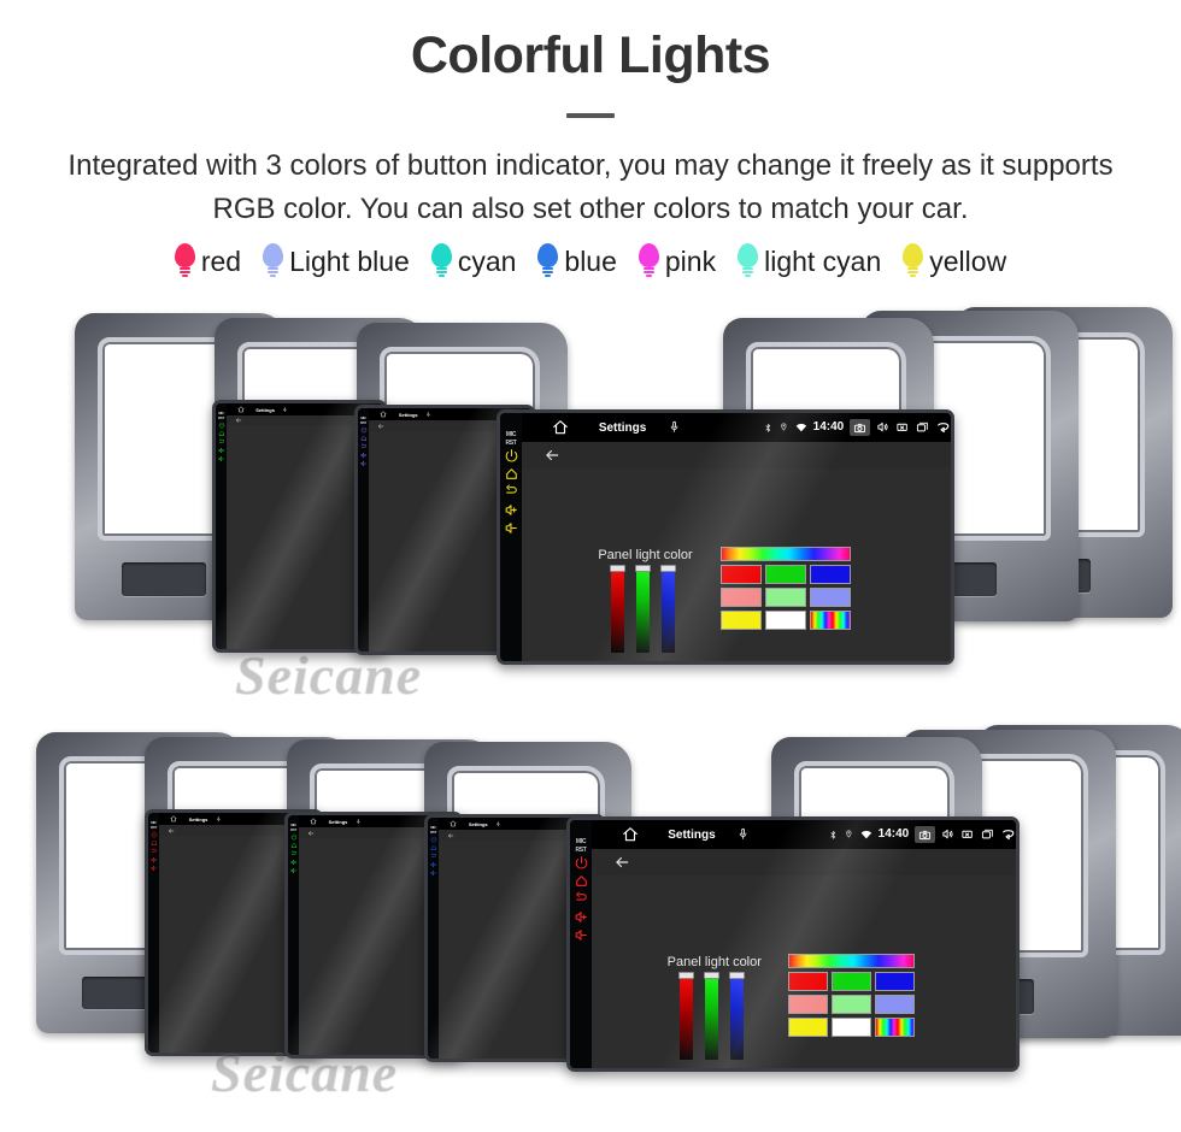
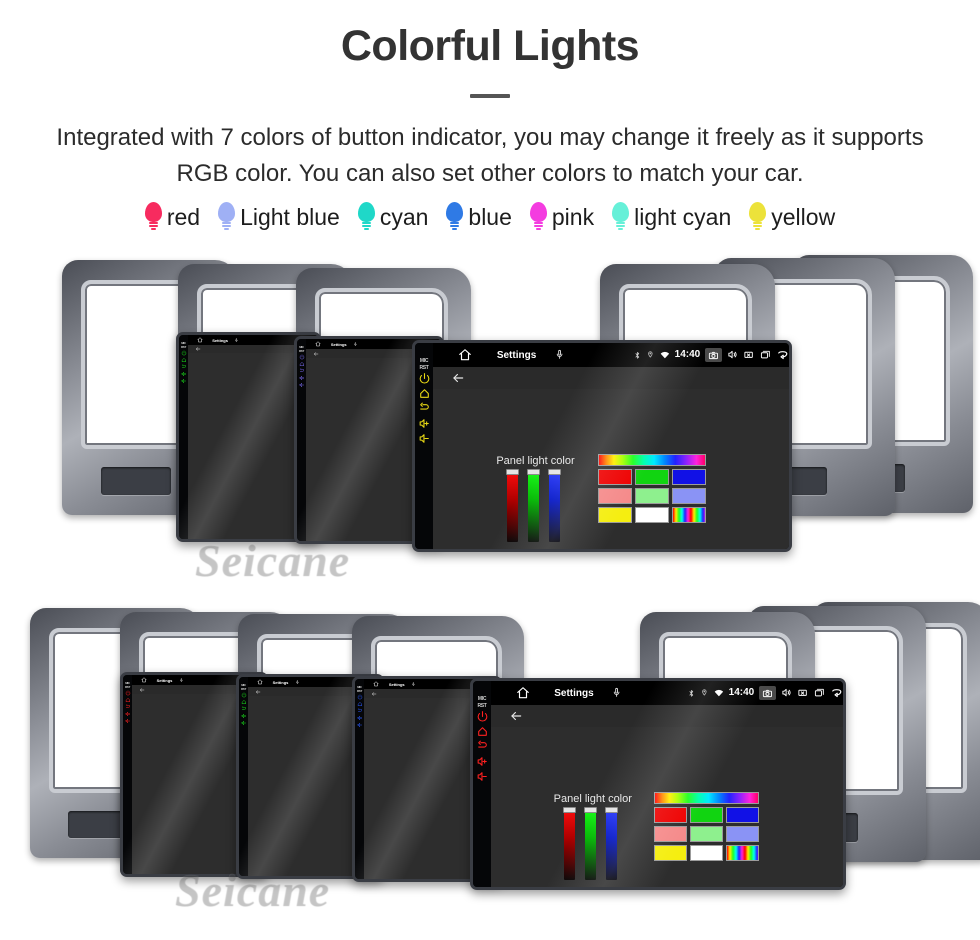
  Colorful Lights
- Integrated with 3 colors of button indicator, you may change it freely as it supports RGB color. You can also set other colors to match your car.
+ Integrated with 7 colors of button indicator, you may change it freely as it supports RGB color. You can also set other colors to match your car.
  red
  Light blue
  cyan
  blue
  pink
  light cyan
  yellow
  Seicane
  Seicane
